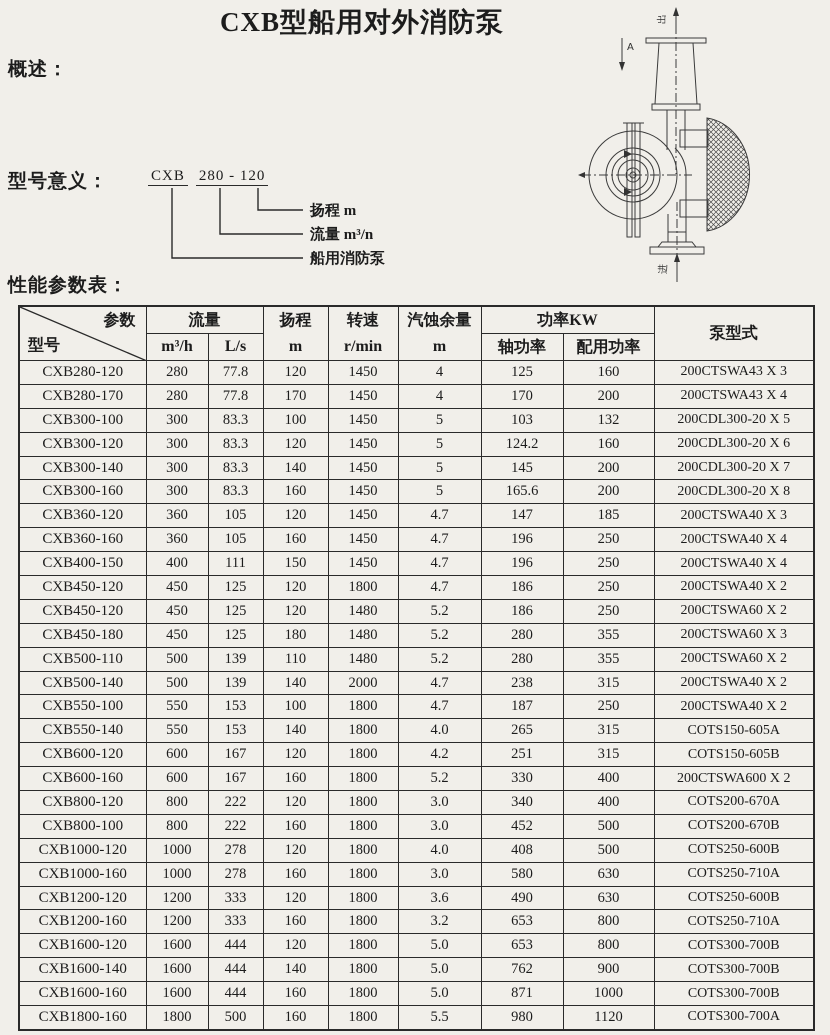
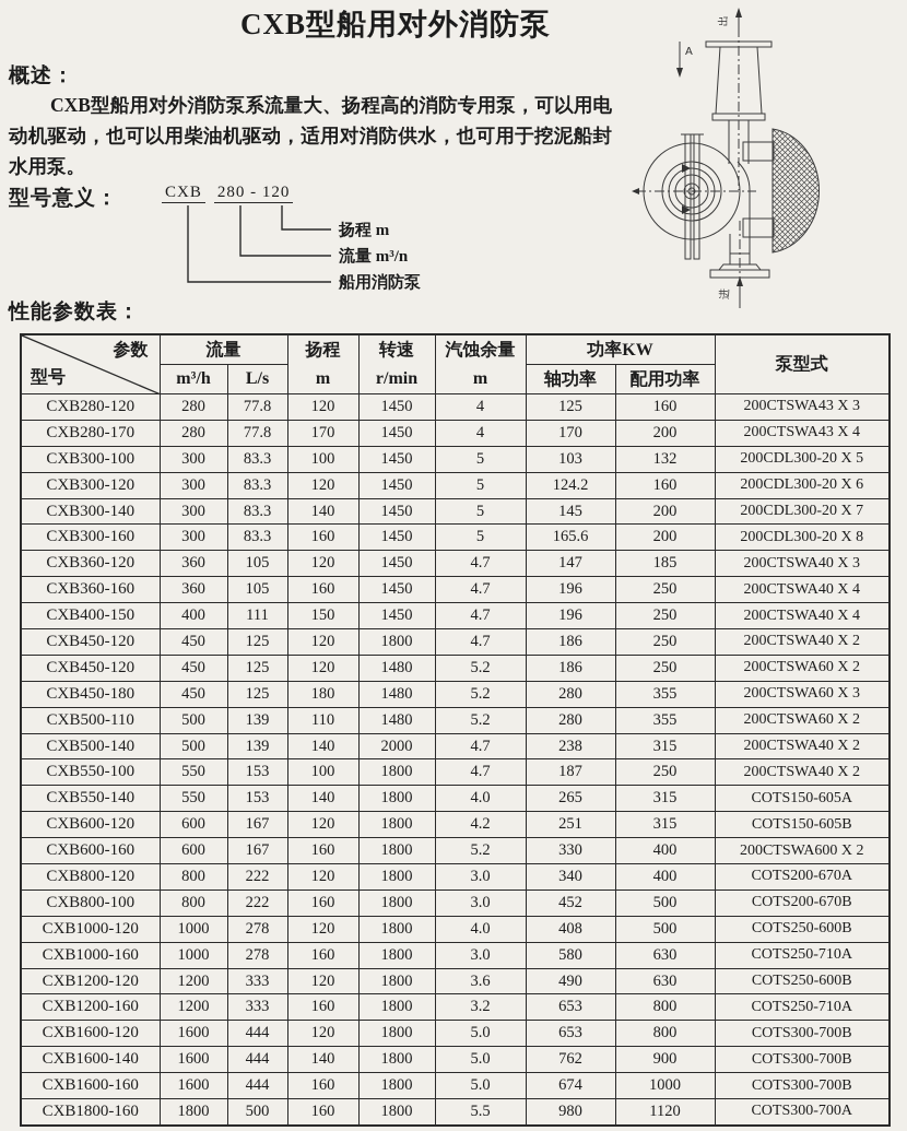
  CXB型船用对外消防泵
  A
  概述：
+ CXB型船用对外消防泵系流量大、扬程高的消防专用泵，可以用电动机驱动，也可以用柴油机驱动，适用对消防供水，也可用于挖泥船封水用泵。
  型号意义：
  CXB 280 - 120
  扬程 m
  流量 m³/n
  船用消防泵
  性能参数表：
  参数 型号	流量	扬程 m	转速 r/min	汽蚀余量 m	功率KW	泵型式
  m³/h	L/s	轴功率	配用功率
  CXB280-120	280	77.8	120	1450	4	125	160	200CTSWA43 X 3
  CXB280-170	280	77.8	170	1450	4	170	200	200CTSWA43 X 4
  CXB300-100	300	83.3	100	1450	5	103	132	200CDL300-20 X 5
  CXB300-120	300	83.3	120	1450	5	124.2	160	200CDL300-20 X 6
  CXB300-140	300	83.3	140	1450	5	145	200	200CDL300-20 X 7
  CXB300-160	300	83.3	160	1450	5	165.6	200	200CDL300-20 X 8
  CXB360-120	360	105	120	1450	4.7	147	185	200CTSWA40 X 3
  CXB360-160	360	105	160	1450	4.7	196	250	200CTSWA40 X 4
  CXB400-150	400	111	150	1450	4.7	196	250	200CTSWA40 X 4
  CXB450-120	450	125	120	1800	4.7	186	250	200CTSWA40 X 2
  CXB450-120	450	125	120	1480	5.2	186	250	200CTSWA60 X 2
  CXB450-180	450	125	180	1480	5.2	280	355	200CTSWA60 X 3
  CXB500-110	500	139	110	1480	5.2	280	355	200CTSWA60 X 2
  CXB500-140	500	139	140	2000	4.7	238	315	200CTSWA40 X 2
  CXB550-100	550	153	100	1800	4.7	187	250	200CTSWA40 X 2
  CXB550-140	550	153	140	1800	4.0	265	315	COTS150-605A
  CXB600-120	600	167	120	1800	4.2	251	315	COTS150-605B
  CXB600-160	600	167	160	1800	5.2	330	400	200CTSWA600 X 2
  CXB800-120	800	222	120	1800	3.0	340	400	COTS200-670A
  CXB800-100	800	222	160	1800	3.0	452	500	COTS200-670B
  CXB1000-120	1000	278	120	1800	4.0	408	500	COTS250-600B
  CXB1000-160	1000	278	160	1800	3.0	580	630	COTS250-710A
  CXB1200-120	1200	333	120	1800	3.6	490	630	COTS250-600B
  CXB1200-160	1200	333	160	1800	3.2	653	800	COTS250-710A
  CXB1600-120	1600	444	120	1800	5.0	653	800	COTS300-700B
  CXB1600-140	1600	444	140	1800	5.0	762	900	COTS300-700B
- CXB1600-160	1600	444	160	1800	5.0	871	1000	COTS300-700B
+ CXB1600-160	1600	444	160	1800	5.0	674	1000	COTS300-700B
  CXB1800-160	1800	500	160	1800	5.5	980	1120	COTS300-700A
